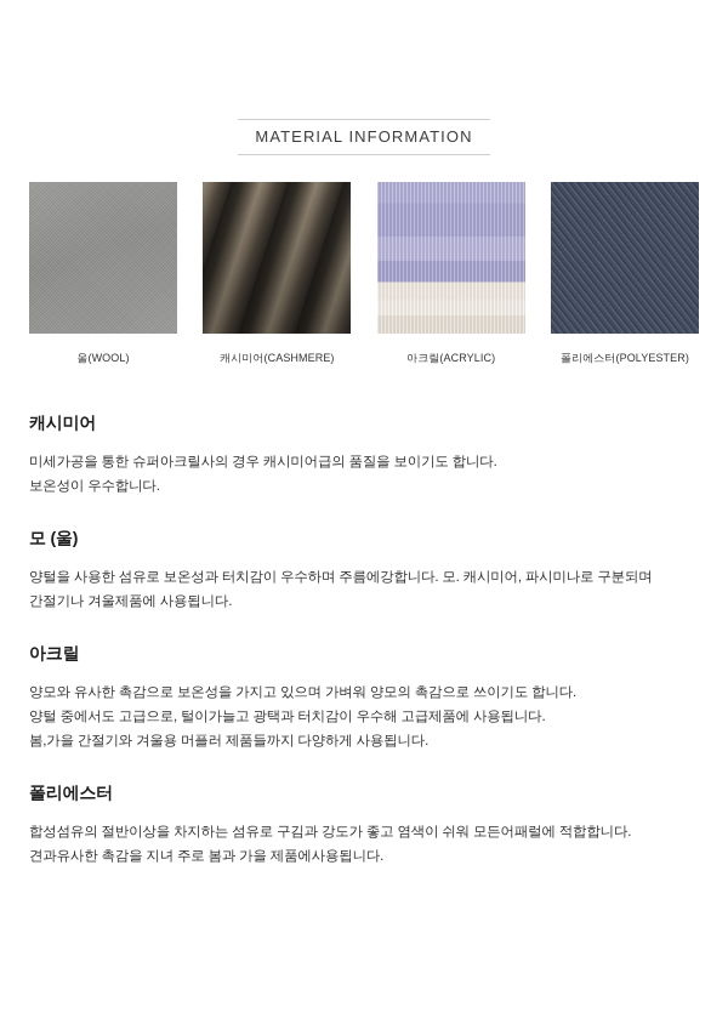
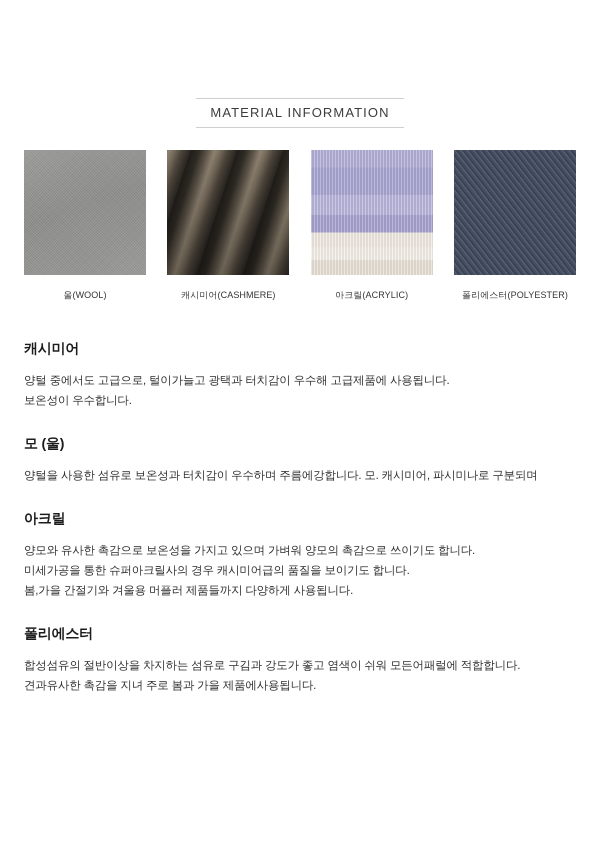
  MATERIAL INFORMATION
  울(WOOL)
  캐시미어(CASHMERE)
  아크릴(ACRYLIC)
  폴리에스터(POLYESTER)
  캐시미어
- 미세가공을 통한 슈퍼아크릴사의 경우 캐시미어급의 품질을 보이기도 합니다.
+ 양털 중에서도 고급으로, 털이가늘고 광택과 터치감이 우수해 고급제품에 사용됩니다.
  보온성이 우수합니다.
  모 (울)
  양털을 사용한 섬유로 보온성과 터치감이 우수하며 주름에강합니다. 모. 캐시미어, 파시미나로 구분되며
- 간절기나 겨울제품에 사용됩니다.
  아크릴
  양모와 유사한 촉감으로 보온성을 가지고 있으며 가벼워 양모의 촉감으로 쓰이기도 합니다.
- 양털 중에서도 고급으로, 털이가늘고 광택과 터치감이 우수해 고급제품에 사용됩니다.
+ 미세가공을 통한 슈퍼아크릴사의 경우 캐시미어급의 품질을 보이기도 합니다.
  봄,가을 간절기와 겨울용 머플러 제품들까지 다양하게 사용됩니다.
  폴리에스터
  합성섬유의 절반이상을 차지하는 섬유로 구김과 강도가 좋고 염색이 쉬워 모든어패럴에 적합합니다.
  견과유사한 촉감을 지녀 주로 봄과 가을 제품에사용됩니다.
